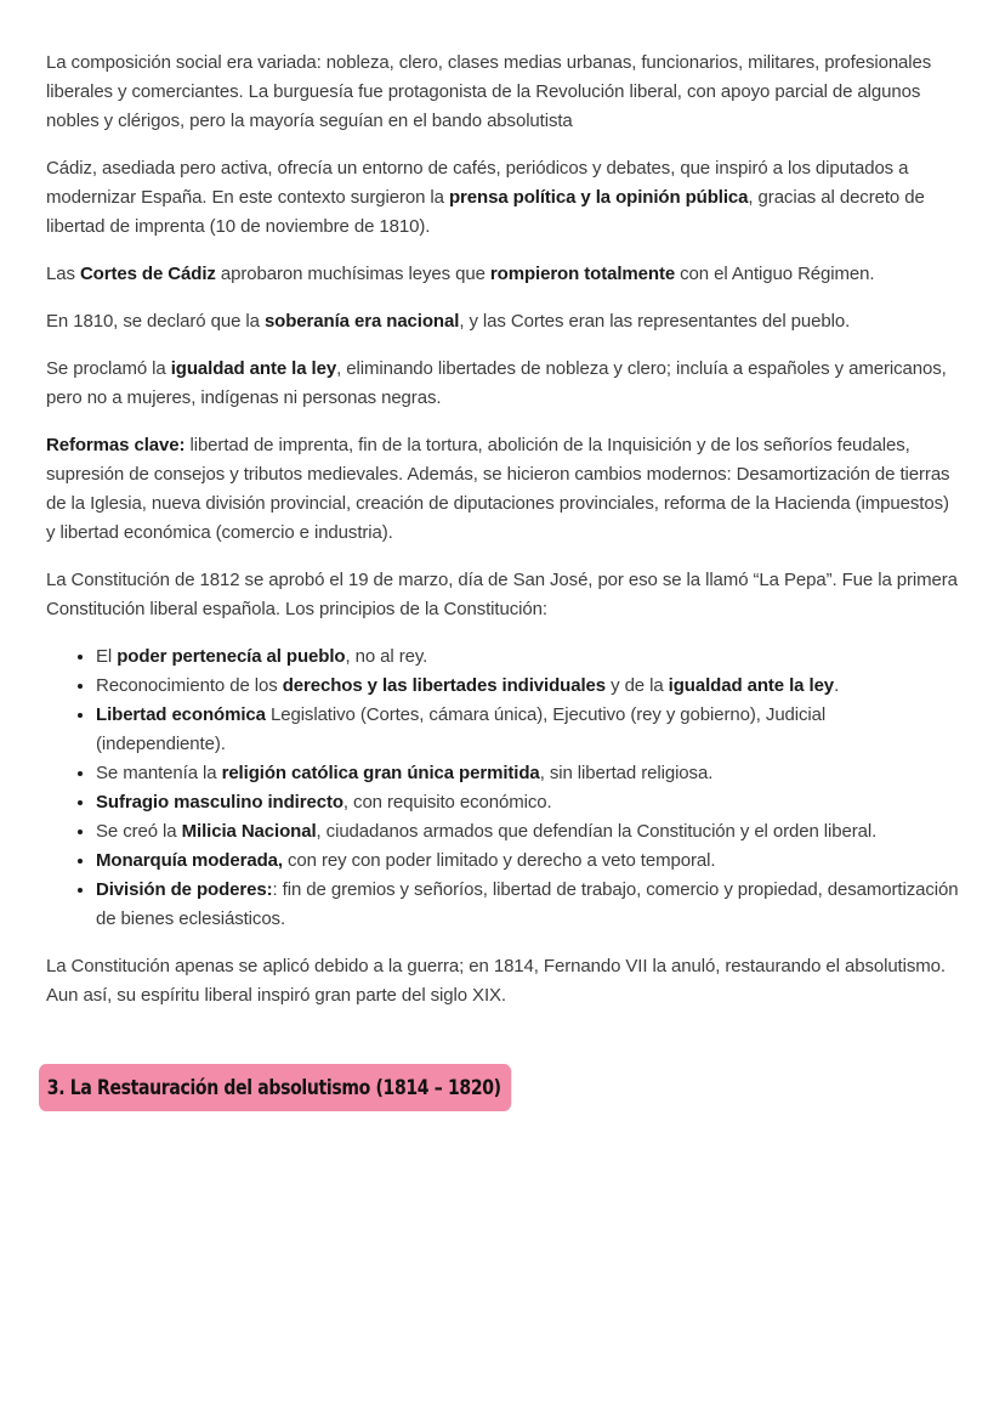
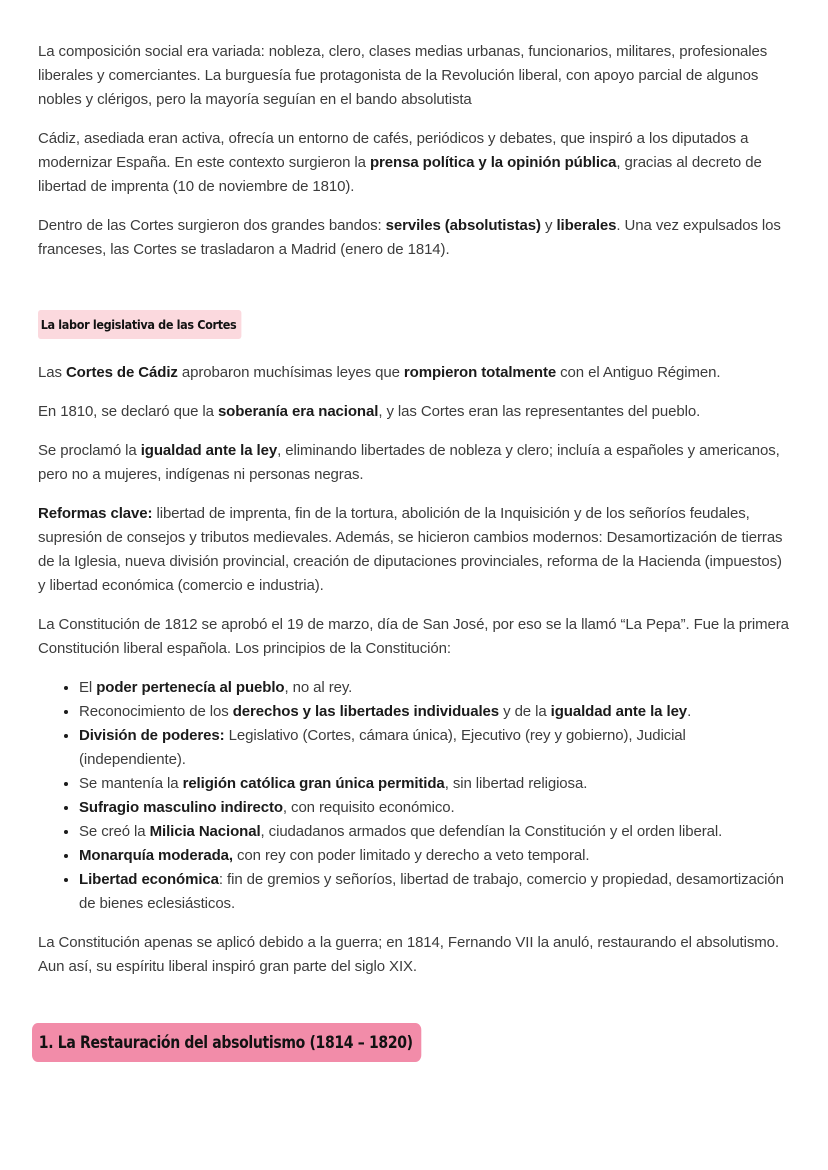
  La composición social era variada: nobleza, clero, clases medias urbanas, funcionarios, militares, profesionales liberales y comerciantes. La burguesía fue protagonista de la Revolución liberal, con apoyo parcial de algunos nobles y clérigos, pero la mayoría seguían en el bando absolutista
- Cádiz, asediada pero activa, ofrecía un entorno de cafés, periódicos y debates, que inspiró a los diputados a modernizar España. En este contexto surgieron la prensa política y la opinión pública, gracias al decreto de libertad de imprenta (10 de noviembre de 1810).
+ Cádiz, asediada eran activa, ofrecía un entorno de cafés, periódicos y debates, que inspiró a los diputados a modernizar España. En este contexto surgieron la prensa política y la opinión pública, gracias al decreto de libertad de imprenta (10 de noviembre de 1810).
+ Dentro de las Cortes surgieron dos grandes bandos: serviles (absolutistas) y liberales. Una vez expulsados los franceses, las Cortes se trasladaron a Madrid (enero de 1814).
+ La labor legislativa de las Cortes
  Las Cortes de Cádiz aprobaron muchísimas leyes que rompieron totalmente con el Antiguo Régimen.
  En 1810, se declaró que la soberanía era nacional, y las Cortes eran las representantes del pueblo.
  Se proclamó la igualdad ante la ley, eliminando libertades de nobleza y clero; incluía a españoles y americanos, pero no a mujeres, indígenas ni personas negras.
  Reformas clave: libertad de imprenta, fin de la tortura, abolición de la Inquisición y de los señoríos feudales, supresión de consejos y tributos medievales. Además, se hicieron cambios modernos: Desamortización de tierras de la Iglesia, nueva división provincial, creación de diputaciones provinciales, reforma de la Hacienda (impuestos) y libertad económica (comercio e industria).
  La Constitución de 1812 se aprobó el 19 de marzo, día de San José, por eso se la llamó “La Pepa”. Fue la primera Constitución liberal española. Los principios de la Constitución:
  El poder pertenecía al pueblo, no al rey.
  Reconocimiento de los derechos y las libertades individuales y de la igualdad ante la ley.
- Libertad económica Legislativo (Cortes, cámara única), Ejecutivo (rey y gobierno), Judicial (independiente).
+ División de poderes: Legislativo (Cortes, cámara única), Ejecutivo (rey y gobierno), Judicial (independiente).
  Se mantenía la religión católica gran única permitida, sin libertad religiosa.
  Sufragio masculino indirecto, con requisito económico.
  Se creó la Milicia Nacional, ciudadanos armados que defendían la Constitución y el orden liberal.
  Monarquía moderada, con rey con poder limitado y derecho a veto temporal.
- División de poderes:: fin de gremios y señoríos, libertad de trabajo, comercio y propiedad, desamortización de bienes eclesiásticos.
+ Libertad económica: fin de gremios y señoríos, libertad de trabajo, comercio y propiedad, desamortización de bienes eclesiásticos.
  La Constitución apenas se aplicó debido a la guerra; en 1814, Fernando VII la anuló, restaurando el absolutismo. Aun así, su espíritu liberal inspiró gran parte del siglo XIX.
- 3. La Restauración del absolutismo (1814 – 1820)
+ 1. La Restauración del absolutismo (1814 – 1820)
